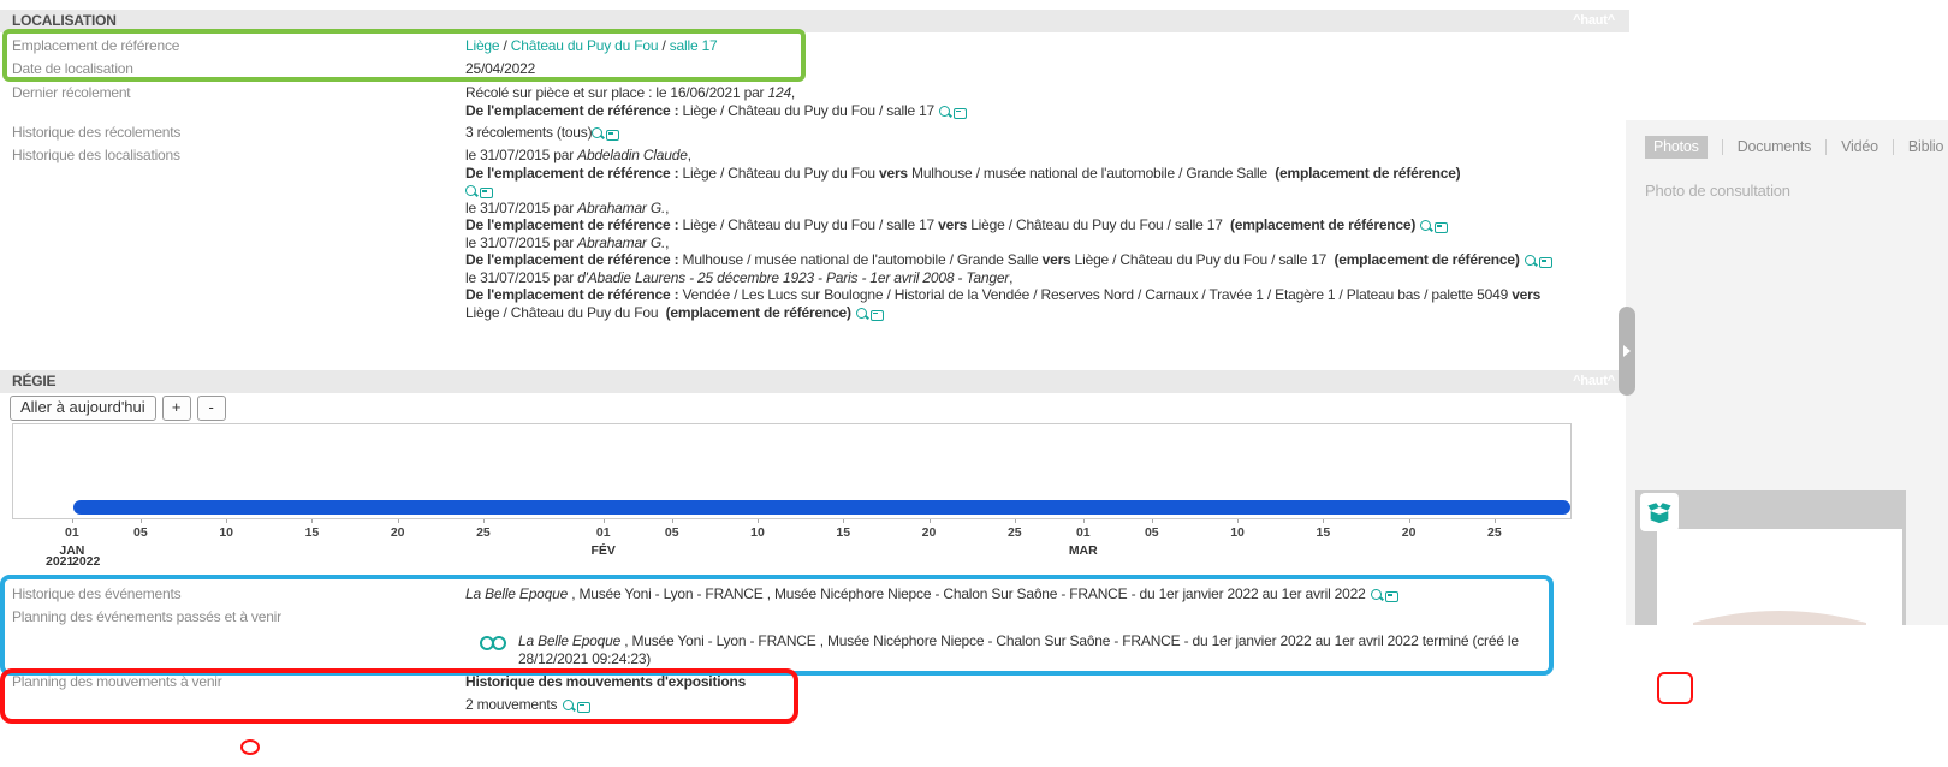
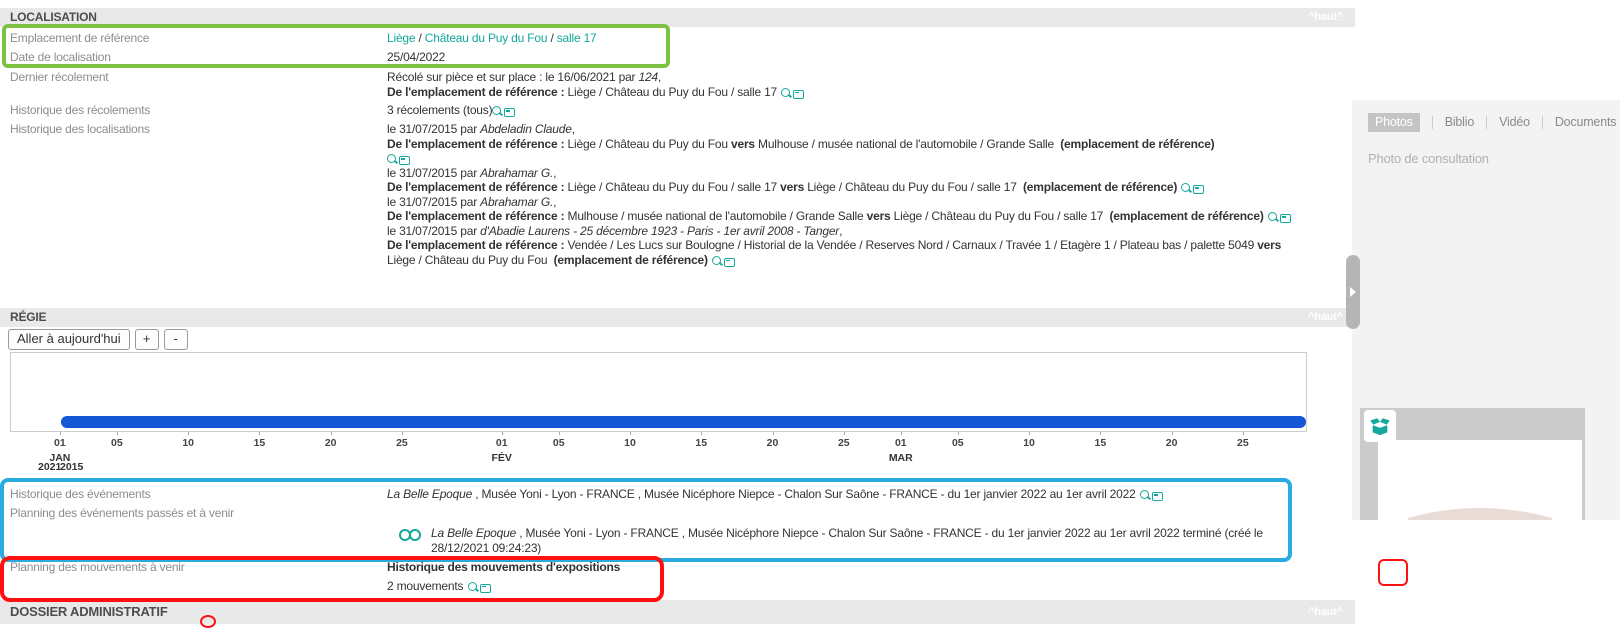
  LOCALISATION
  Emplacement de référence
  Liège / Château du Puy du Fou / salle 17
  Date de localisation
  25/04/2022
  Dernier récolement
  Récolé sur pièce et sur place : le 16/06/2021 par 124,
  De l'emplacement de référence : Liège / Château du Puy du Fou / salle 17
  Historique des récolements
  3 récolements (tous)
  Historique des localisations
  le 31/07/2015 par Abdeladin Claude,
  De l'emplacement de référence : Liège / Château du Puy du Fou vers Mulhouse / musée national de l'automobile / Grande Salle (emplacement de référence)
  le 31/07/2015 par Abrahamar G.,
  De l'emplacement de référence : Liège / Château du Puy du Fou / salle 17 vers Liège / Château du Puy du Fou / salle 17 (emplacement de référence)
  le 31/07/2015 par Abrahamar G.,
  De l'emplacement de référence : Mulhouse / musée national de l'automobile / Grande Salle vers Liège / Château du Puy du Fou / salle 17 (emplacement de référence)
  le 31/07/2015 par d'Abadie Laurens - 25 décembre 1923 - Paris - 1er avril 2008 - Tanger,
  De l'emplacement de référence : Vendée / Les Lucs sur Boulogne / Historial de la Vendée / Reserves Nord / Carnaux / Travée 1 / Etagère 1 / Plateau bas / palette 5049 vers Liège / Château du Puy du Fou (emplacement de référence)
  RÉGIE
  Aller à aujourd'hui + -
  2021
- 2022
+ 2015
  01
  JAN
  05
  10
  15
  20
  25
  01
  FÉV
  05
  10
  15
  20
  25
  01
  MAR
  05
  10
  15
  20
  25
  Historique des événements
  La Belle Epoque , Musée Yoni - Lyon - FRANCE , Musée Nicéphore Niepce - Chalon Sur Saône - FRANCE - du 1er janvier 2022 au 1er avril 2022
  Planning des événements passés et à venir
  La Belle Epoque , Musée Yoni - Lyon - FRANCE , Musée Nicéphore Niepce - Chalon Sur Saône - FRANCE - du 1er janvier 2022 au 1er avril 2022 terminé (créé le 28/12/2021 09:24:23)
  Planning des mouvements à venir
  Historique des mouvements d'expositions
  2 mouvements
+ DOSSIER ADMINISTRATIF
  Photos
- Documents
+ Biblio
  Vidéo
- Biblio
+ Documents
  Photo de consultation
